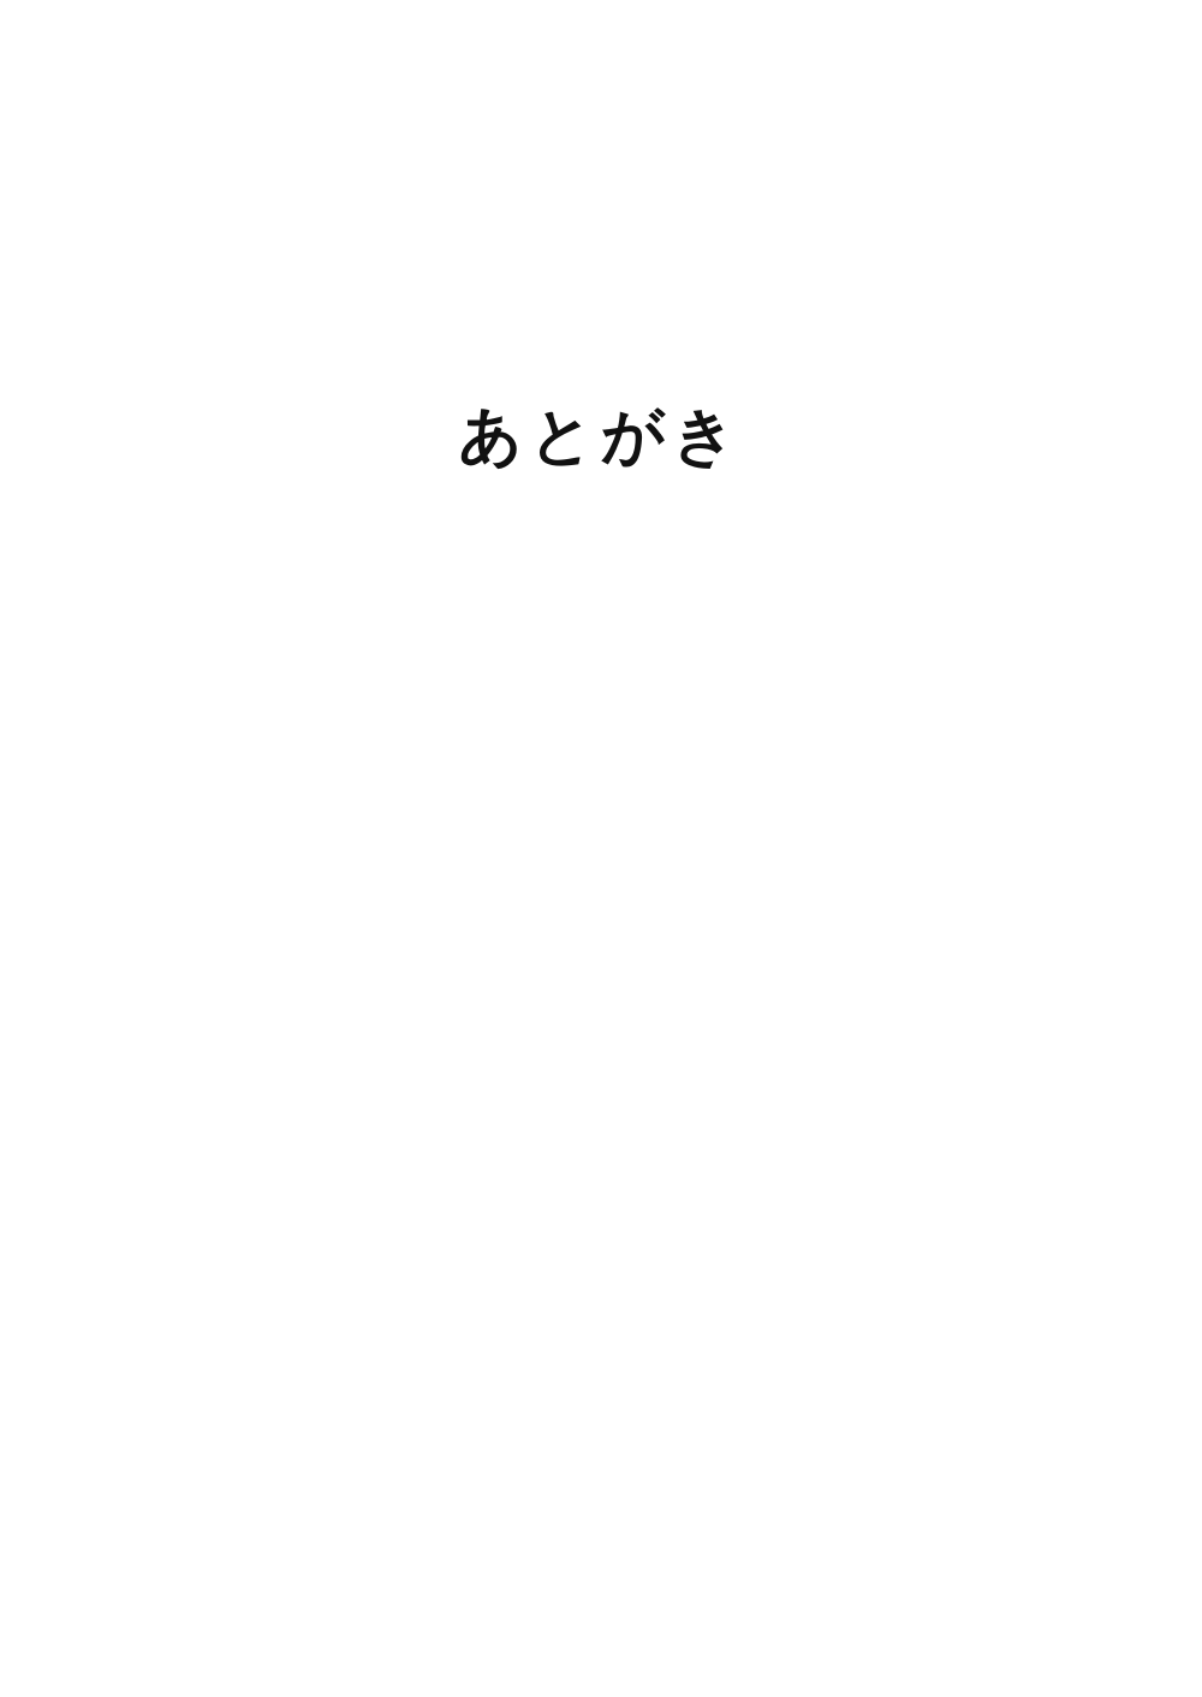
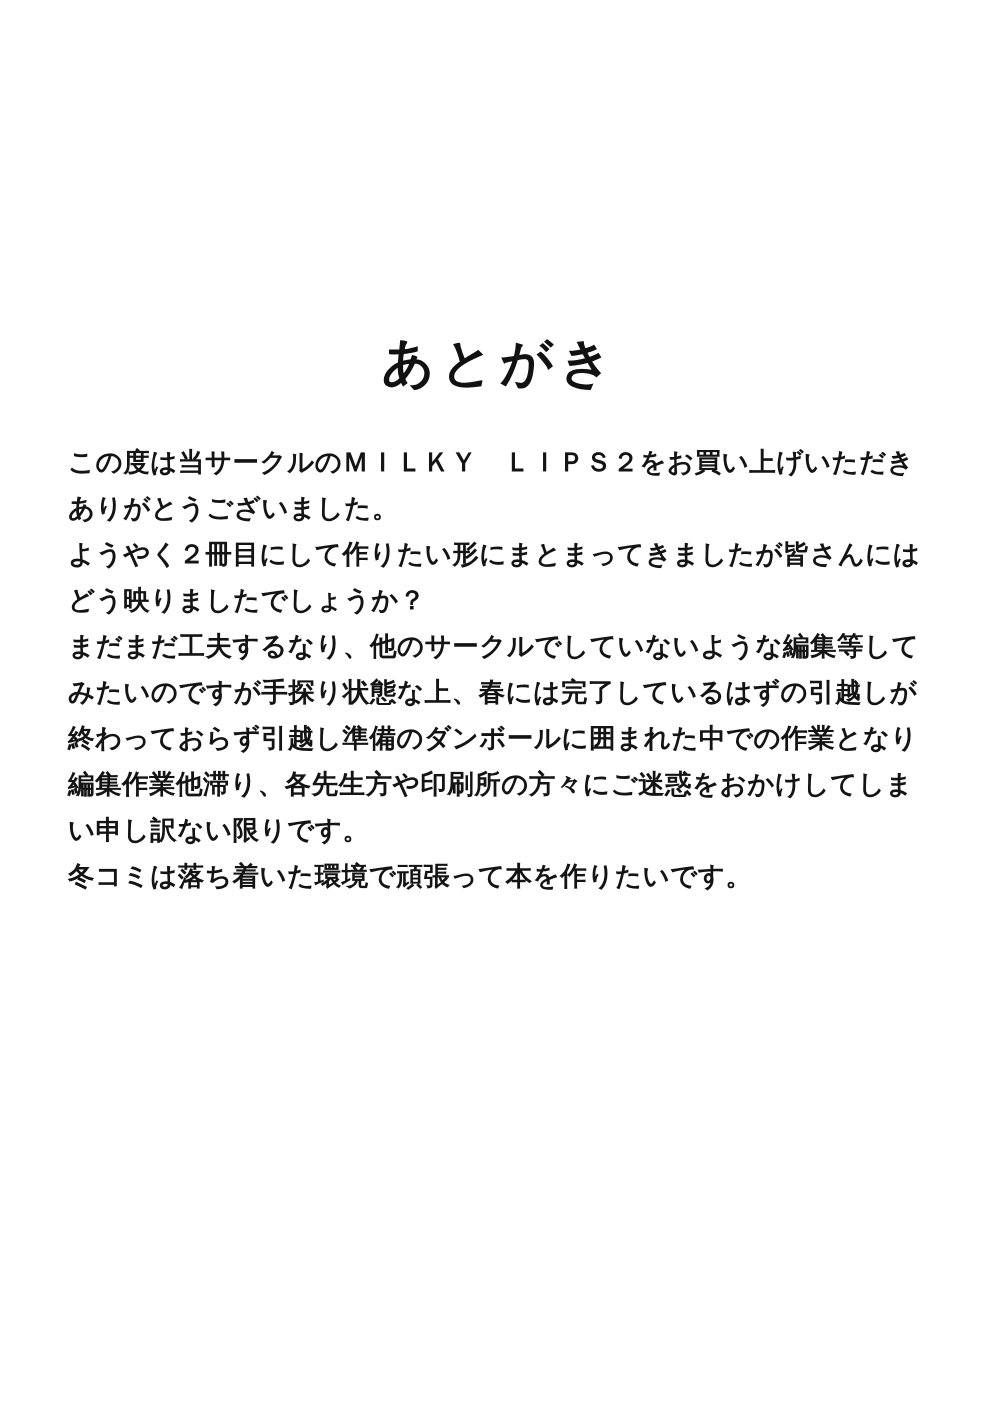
  あとがき
+ この度は当サークルのＭＩＬＫＹ ＬＩＰＳ２をお買い上げいただき
+ ありがとうございました。
+ ようやく２冊目にして作りたい形にまとまってきましたが皆さんには
+ どう映りましたでしょうか？
+ まだまだ工夫するなり、他のサークルでしていないような編集等して
+ みたいのですが手探り状態な上、春には完了しているはずの引越しが
+ 終わっておらず引越し準備のダンボールに囲まれた中での作業となり
+ 編集作業他滞り、各先生方や印刷所の方々にご迷惑をおかけしてしま
+ い申し訳ない限りです。
+ 冬コミは落ち着いた環境で頑張って本を作りたいです。
